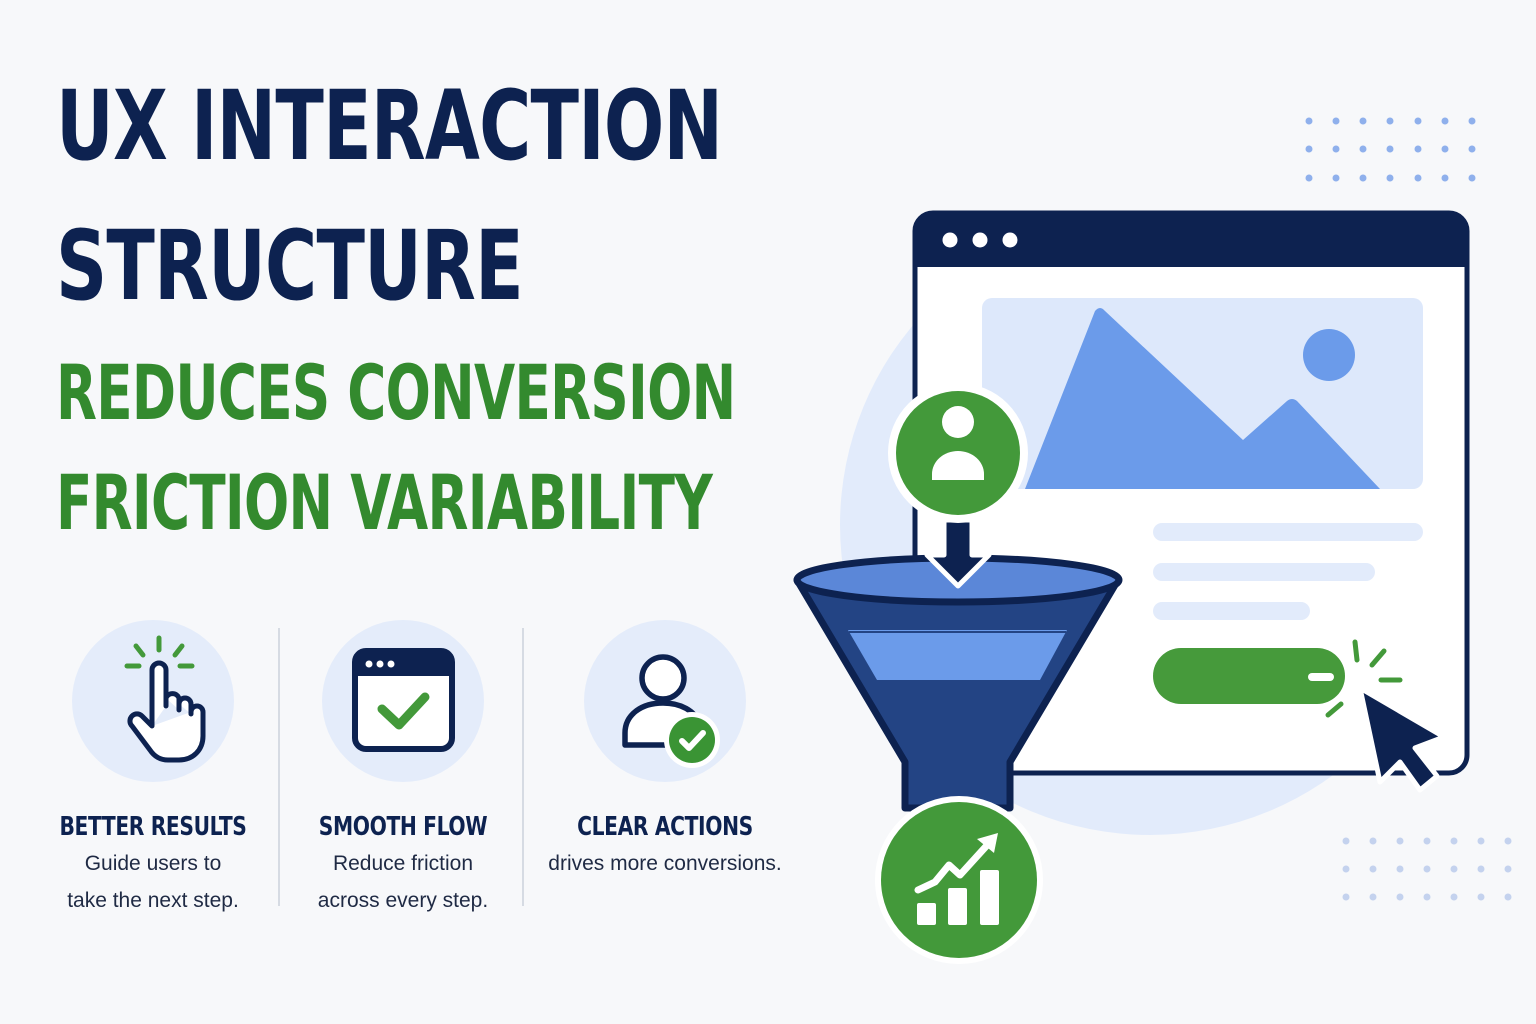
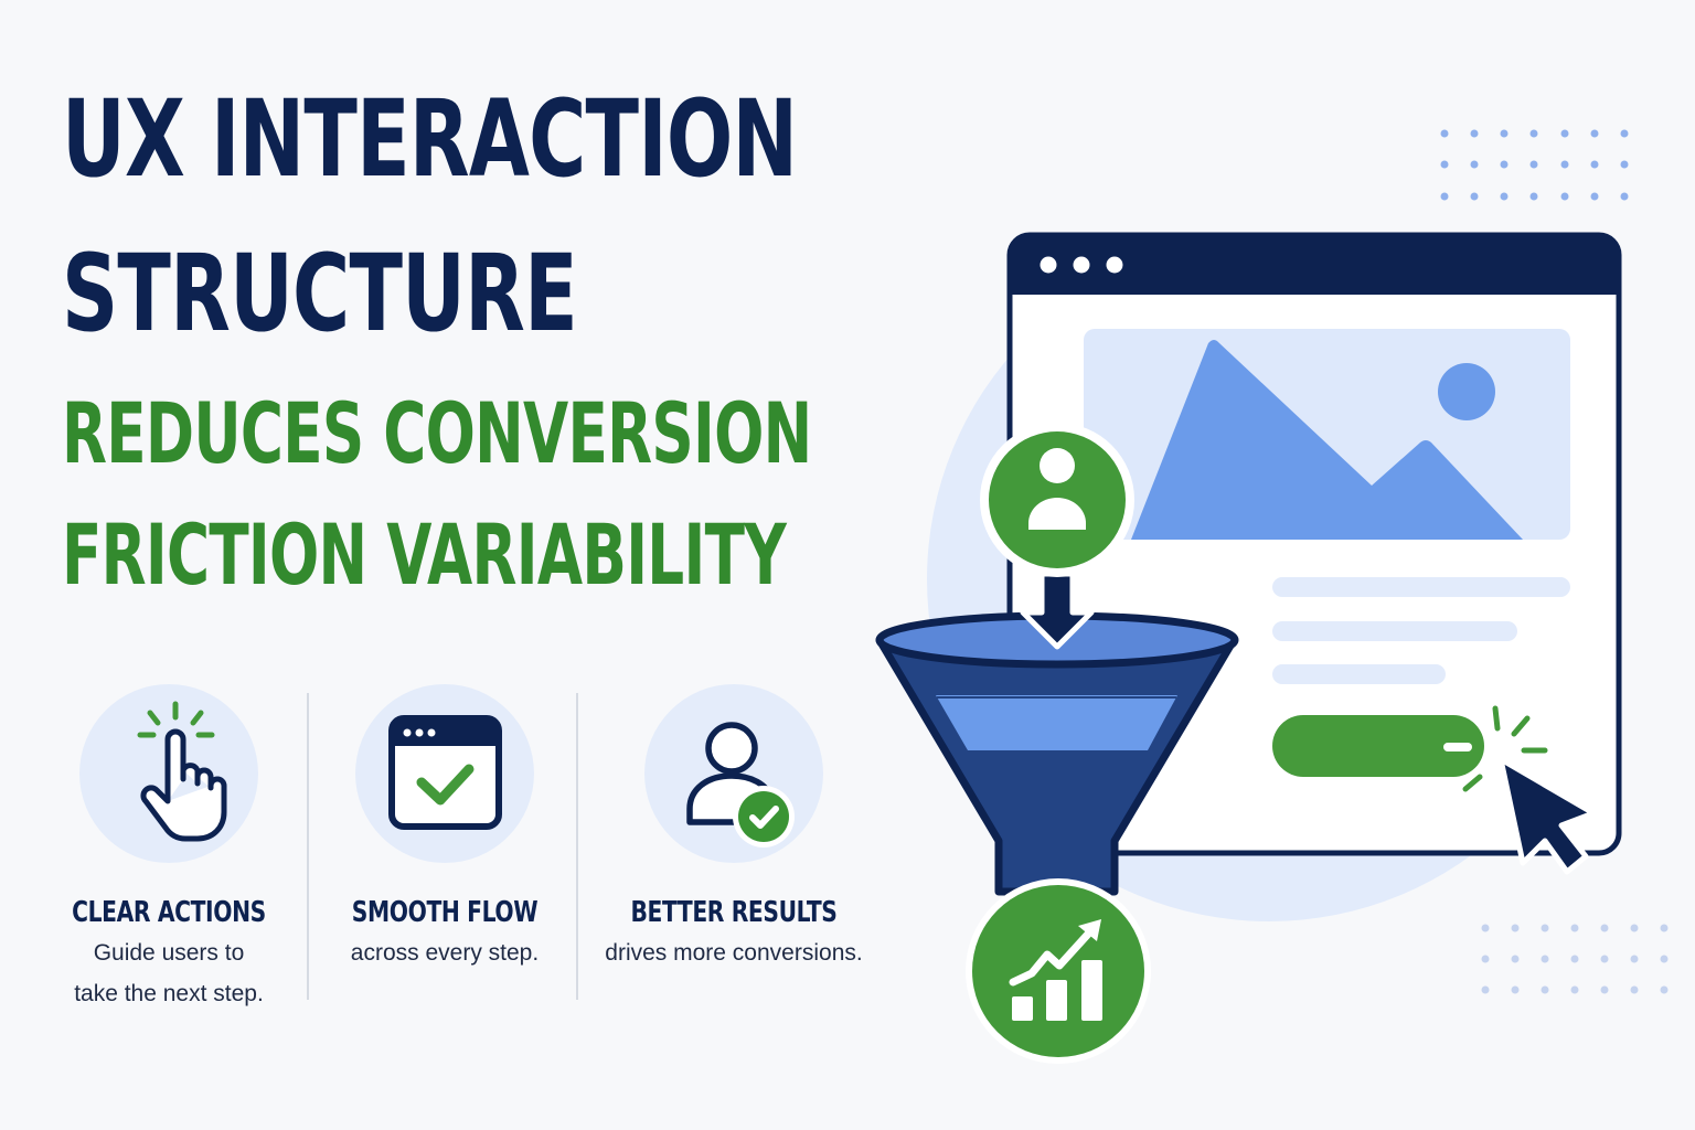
  UX INTERACTION
  STRUCTURE
  REDUCES CONVERSION
  FRICTION VARIABILITY
- BETTER RESULTS
+ CLEAR ACTIONS
  Guide users to
  take the next step.
  SMOOTH FLOW
- Reduce friction
  across every step.
- CLEAR ACTIONS
+ BETTER RESULTS
  drives more conversions.
